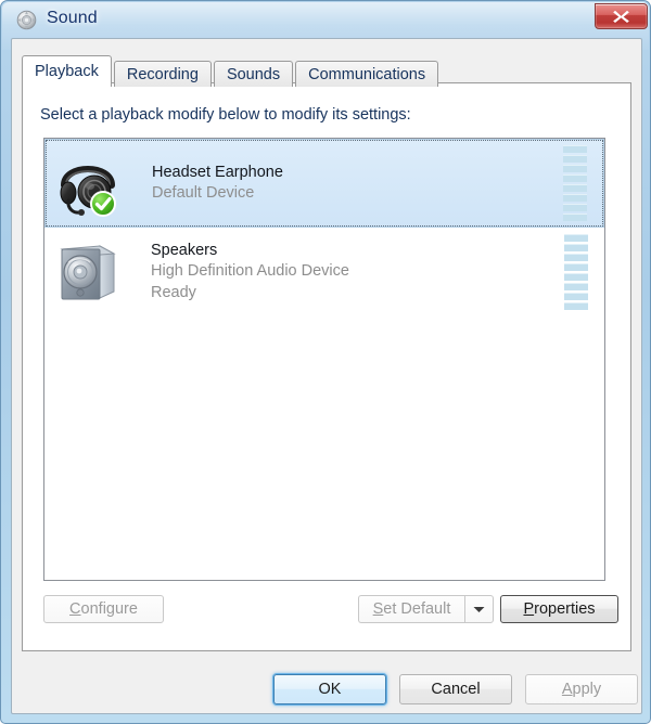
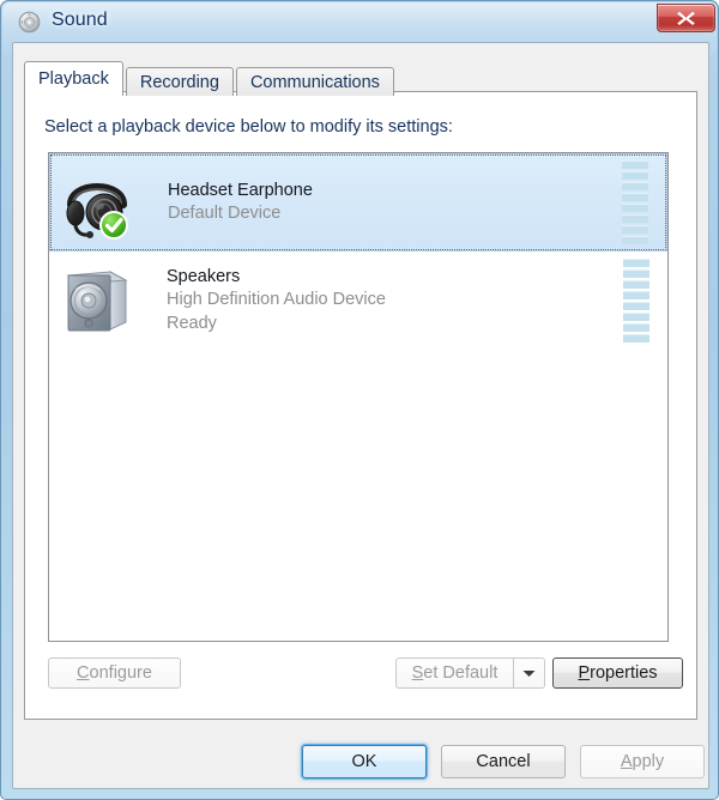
  Sound
  Playback
  Recording
- Sounds
  Communications
- Select a playback modify below to modify its settings:
+ Select a playback device below to modify its settings:
  Headset Earphone
  Default Device
  Speakers
  High Definition Audio Device
  Ready
  Configure
  Set Default
  Properties
  OK
  Cancel
  Apply
